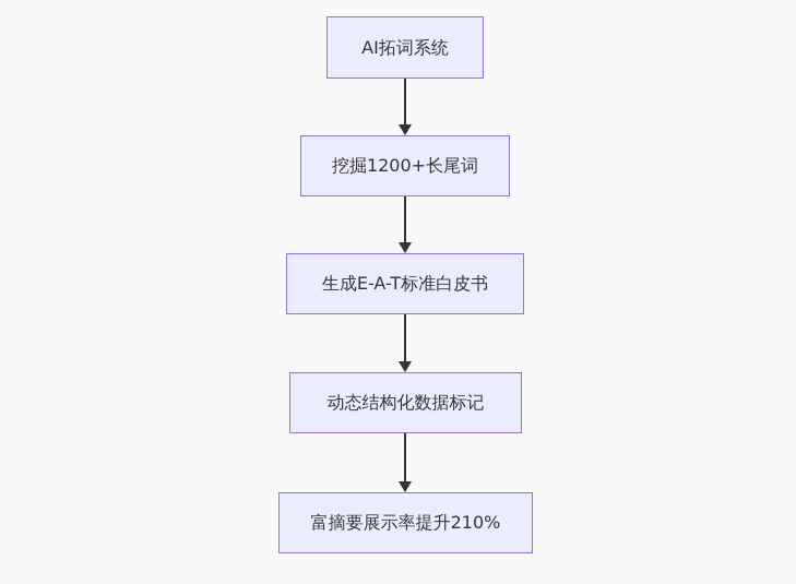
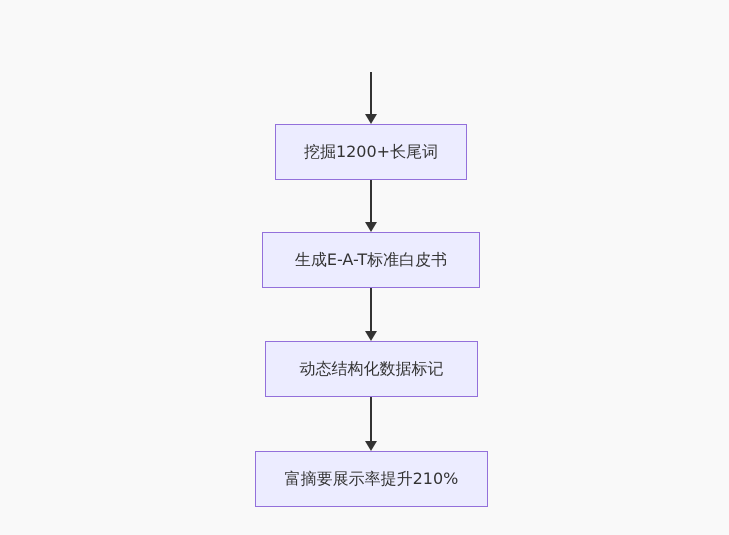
- AI拓词系统
  挖掘1200+长尾词
  生成E-A-T标准白皮书
  动态结构化数据标记
  富摘要展示率提升210%
